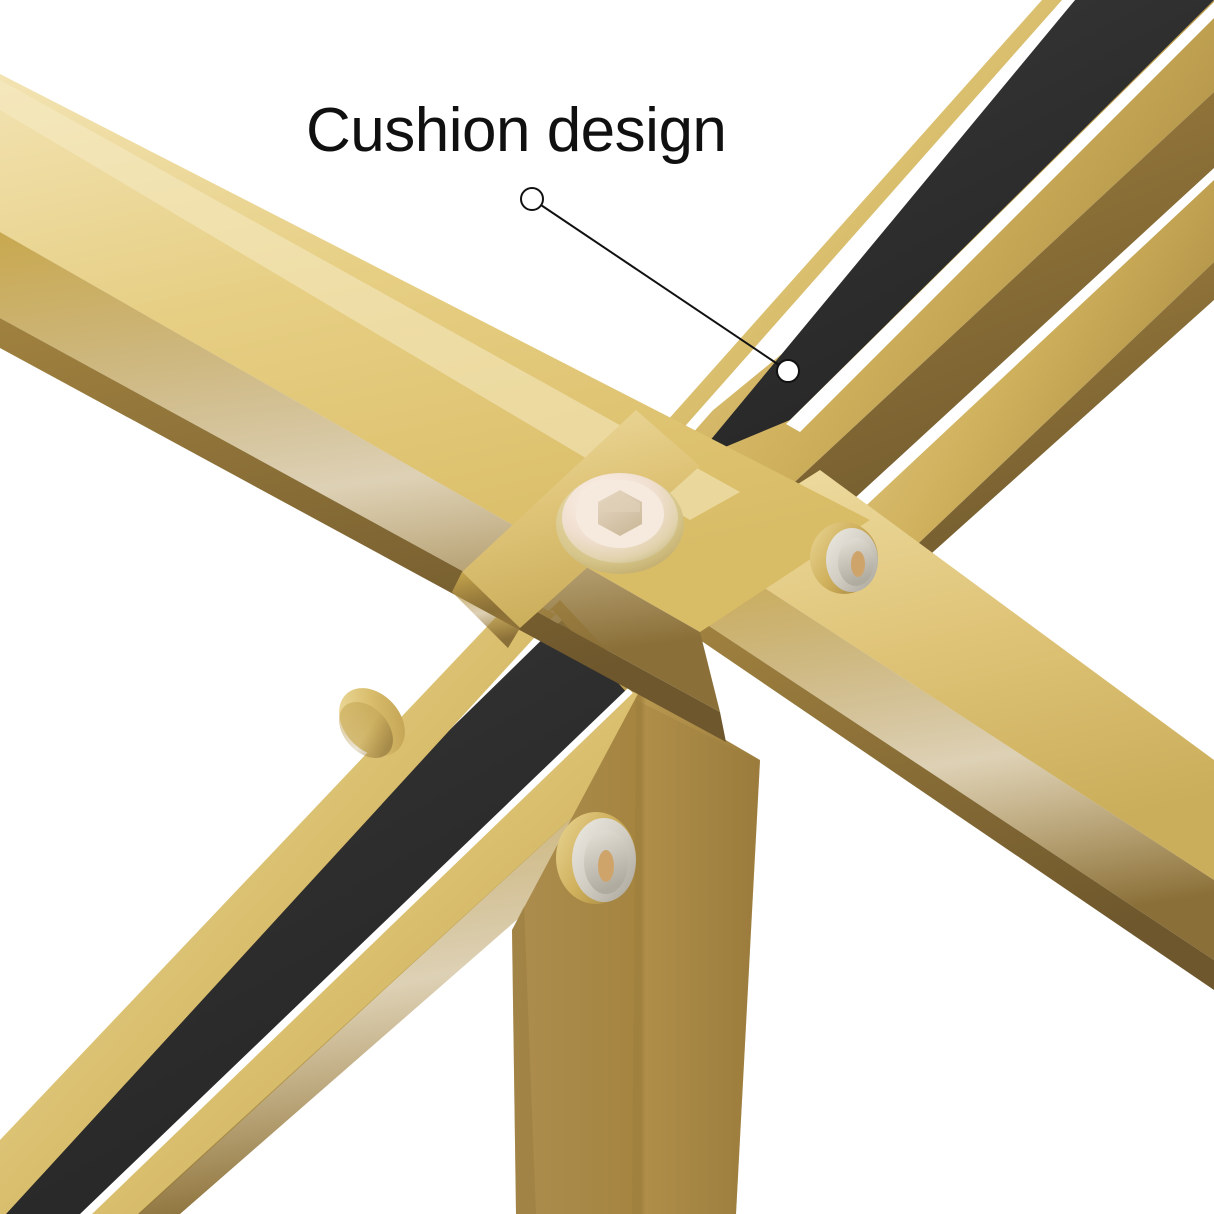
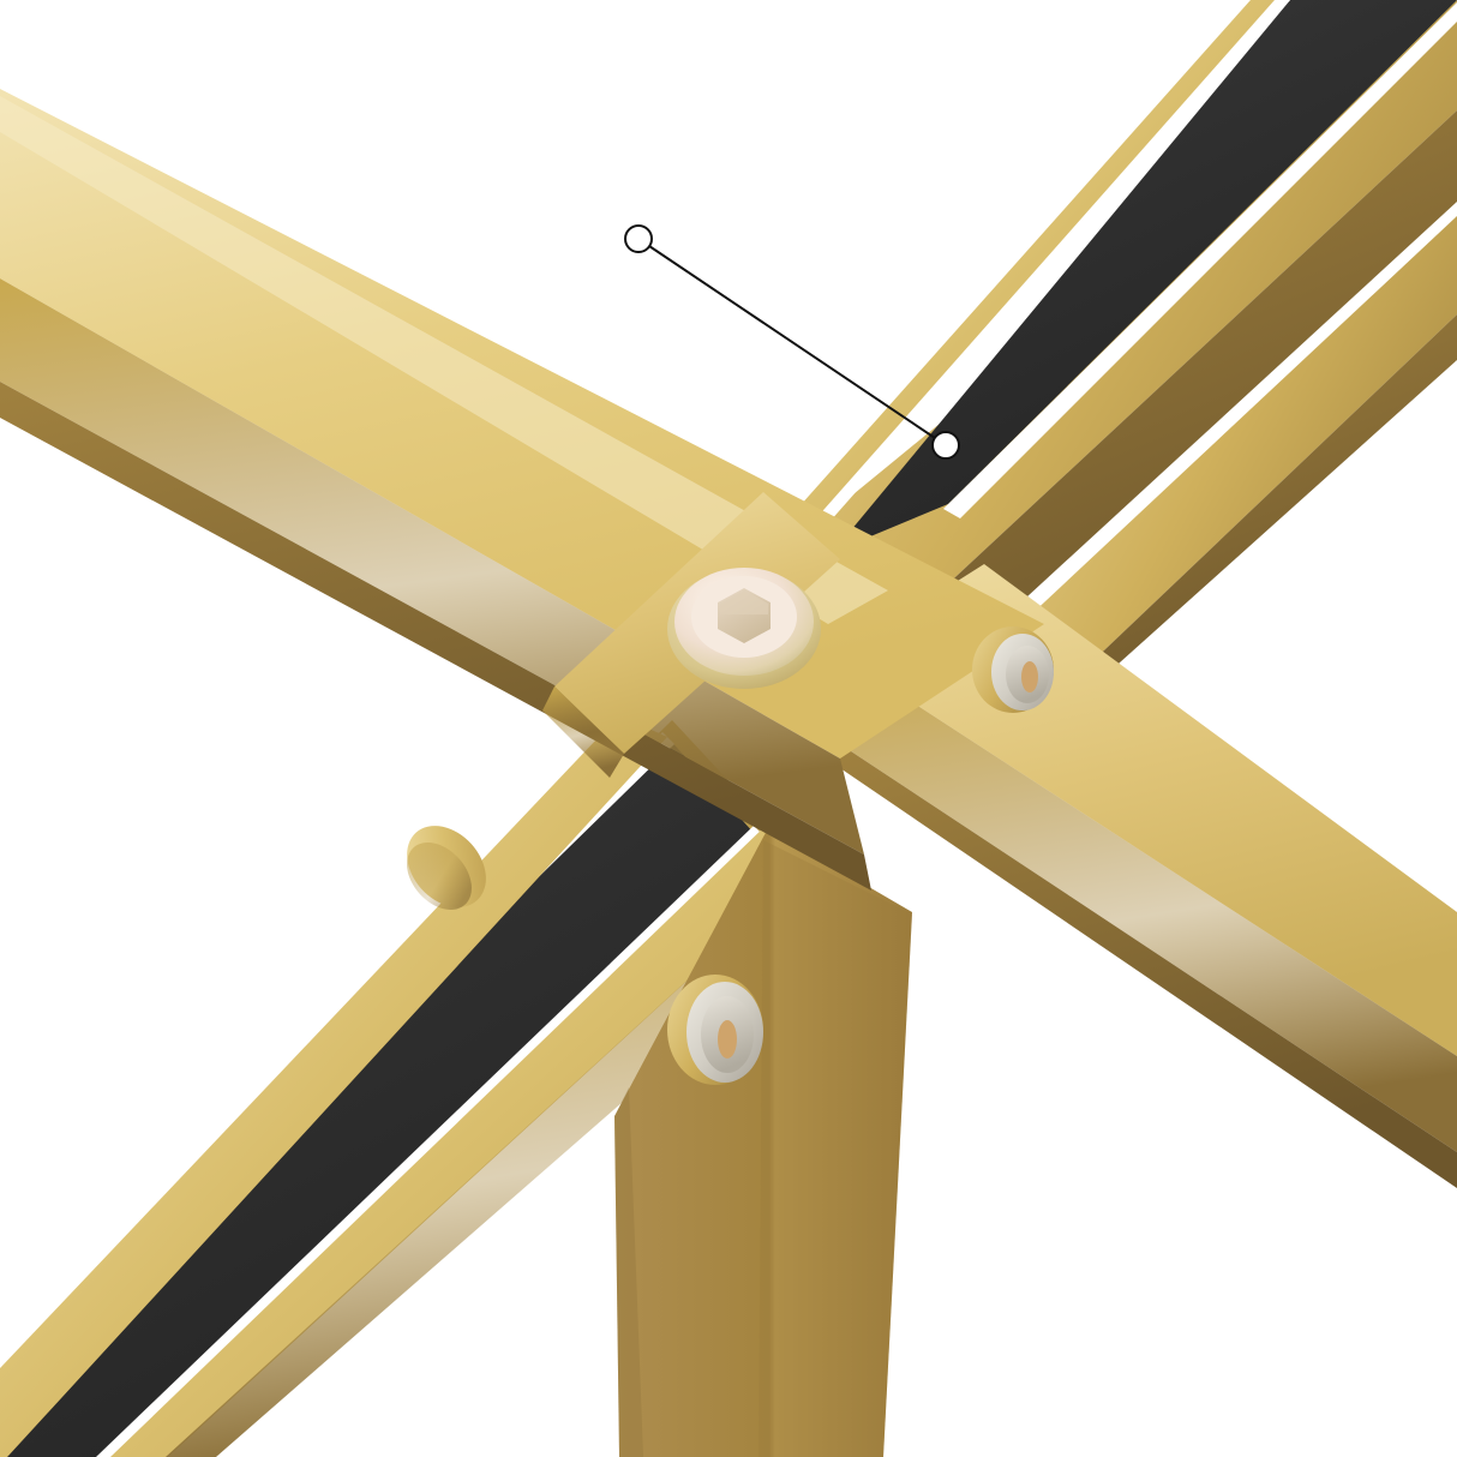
- Cushion design
